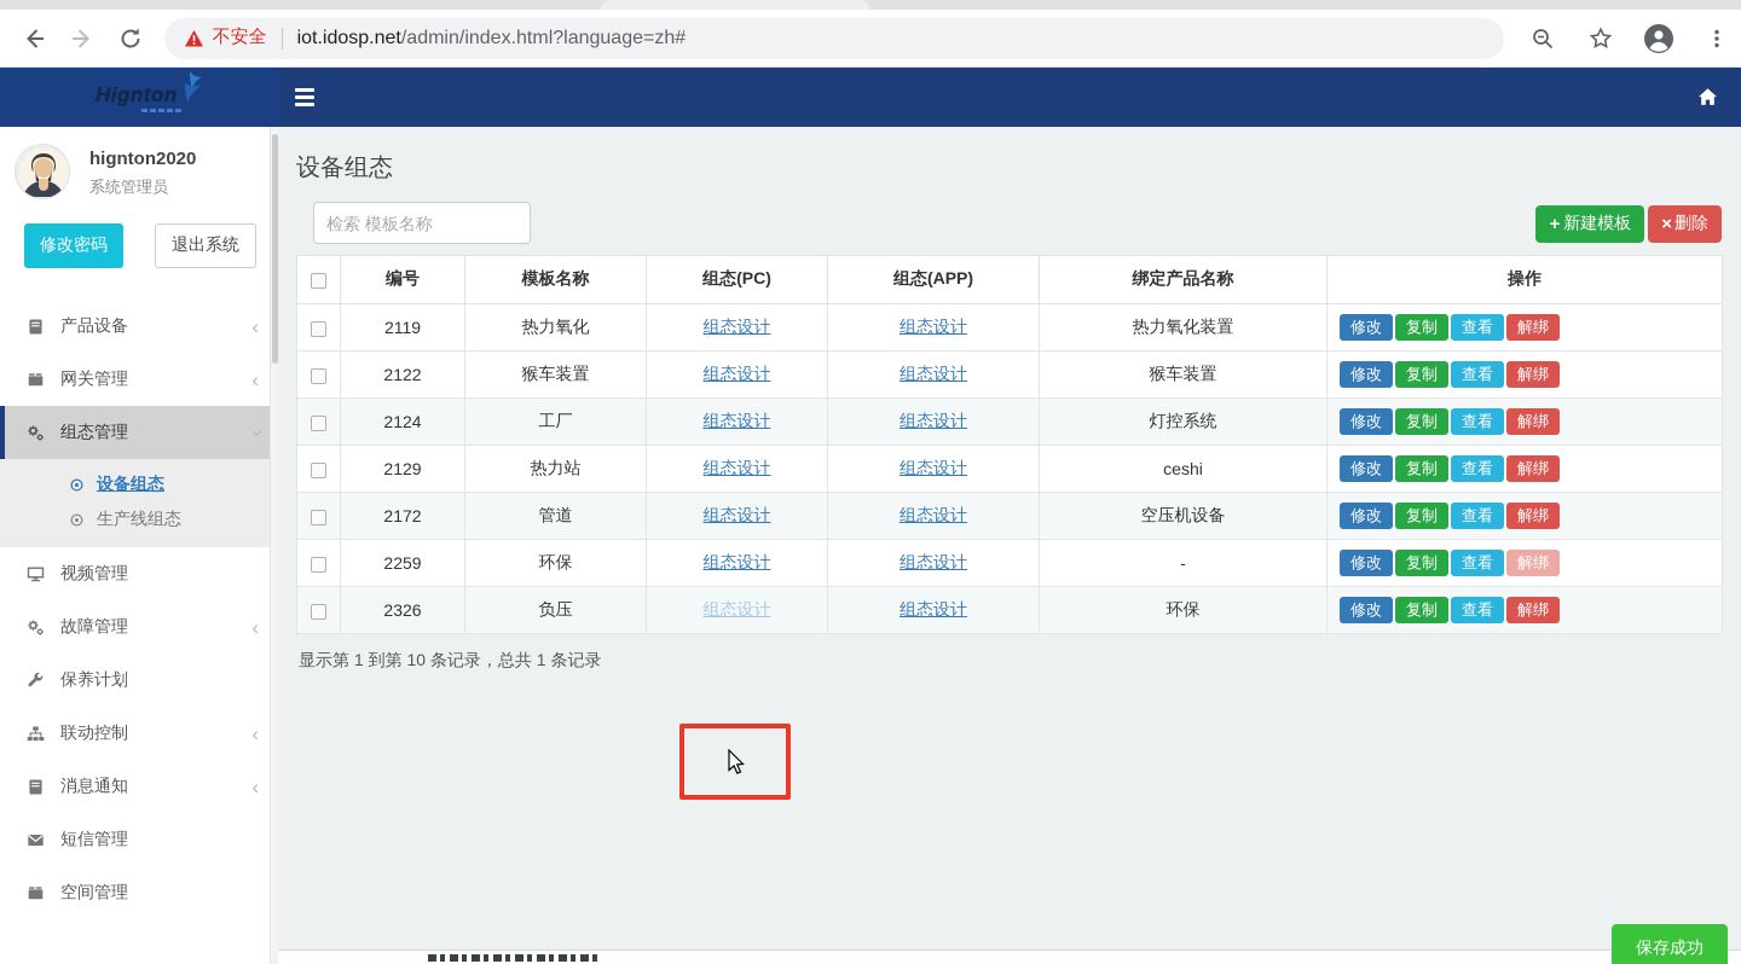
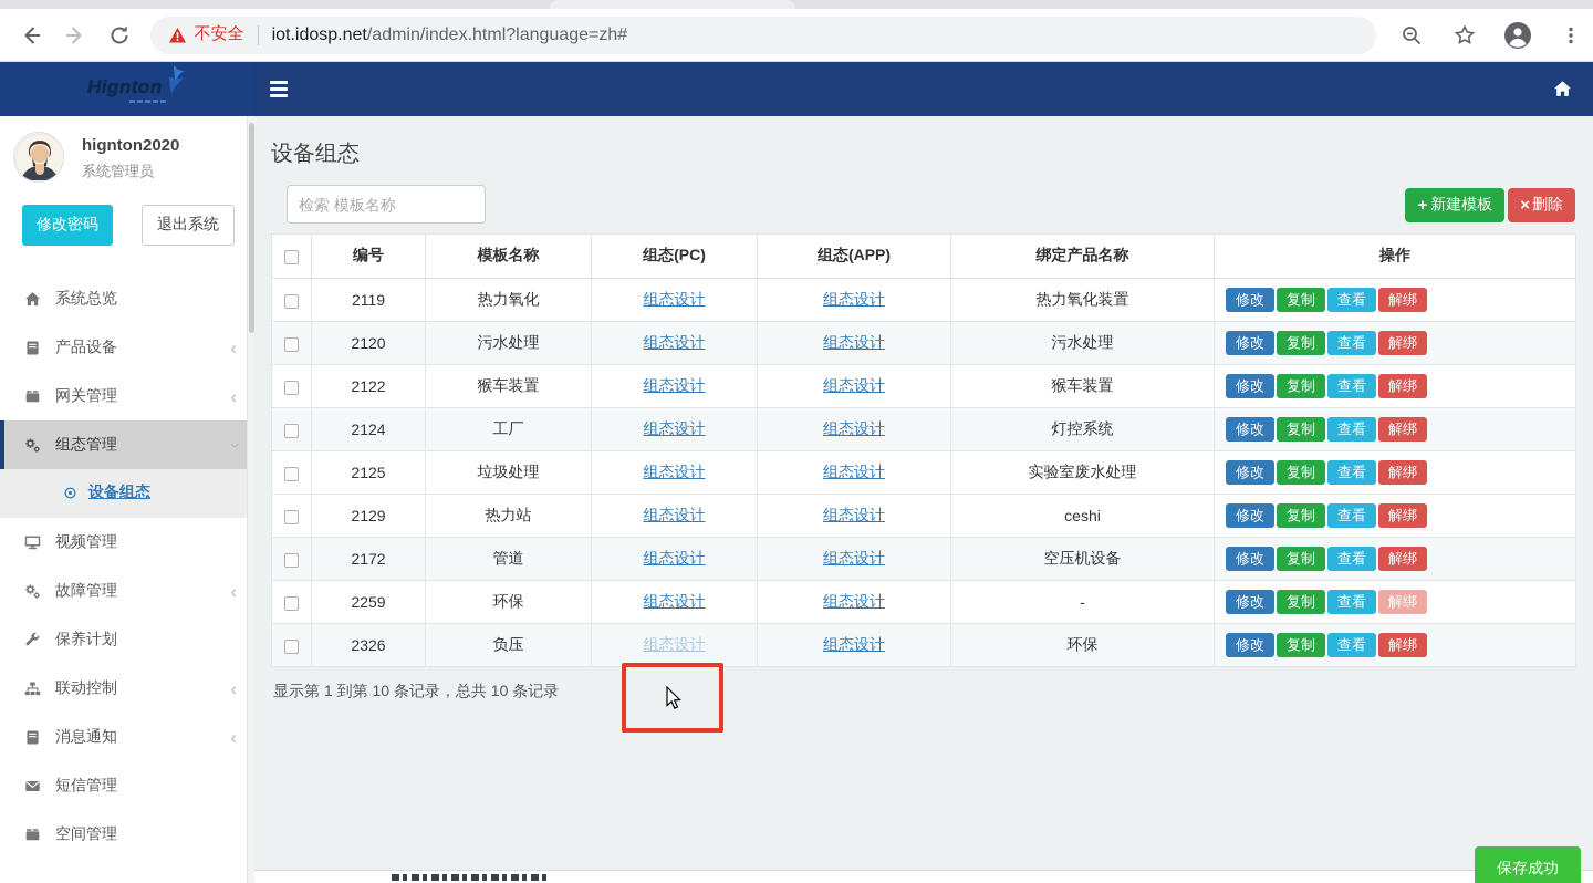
  不安全
  iot.idosp.net
  /admin/index.html?language=zh#
  Hignton
  hignton2020
  系统管理员
  修改密码
  退出系统
+ 系统总览
  产品设备
  ‹
  网关管理
  ‹
  组态管理
  设备组态
- 生产线组态
  视频管理
  故障管理
  ‹
  保养计划
  联动控制
  ‹
  消息通知
  ‹
  短信管理
  空间管理
  设备组态
  检索 模板名称
  +
  新建模板
  ×
  删除
  	编号	模板名称	组态(PC)	组态(APP)	绑定产品名称	操作
  	2119	热力氧化	组态设计	组态设计	热力氧化装置	修改 复制 查看 解绑
+ 	2120	污水处理	组态设计	组态设计	污水处理	修改 复制 查看 解绑
  	2122	猴车装置	组态设计	组态设计	猴车装置	修改 复制 查看 解绑
  	2124	工厂	组态设计	组态设计	灯控系统	修改 复制 查看 解绑
+ 	2125	垃圾处理	组态设计	组态设计	实验室废水处理	修改 复制 查看 解绑
  	2129	热力站	组态设计	组态设计	ceshi	修改 复制 查看 解绑
  	2172	管道	组态设计	组态设计	空压机设备	修改 复制 查看 解绑
  	2259	环保	组态设计	组态设计	-	修改 复制 查看 解绑
  	2326	负压	组态设计	组态设计	环保	修改 复制 查看 解绑
- 显示第 1 到第 10 条记录，总共 1 条记录
+ 显示第 1 到第 10 条记录，总共 10 条记录
  保存成功
